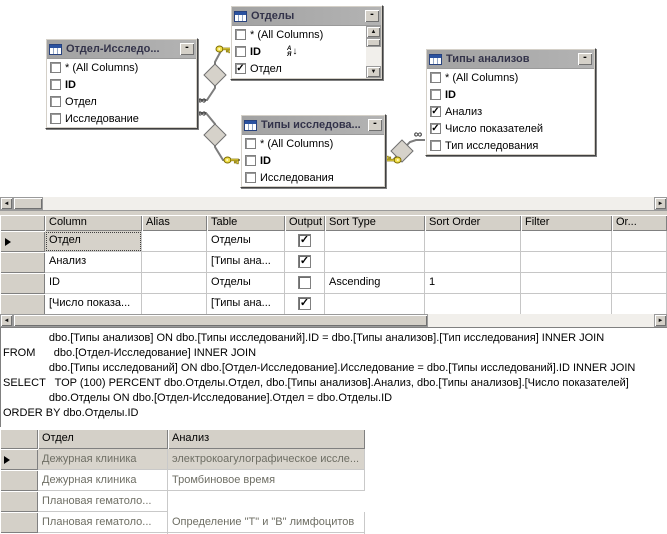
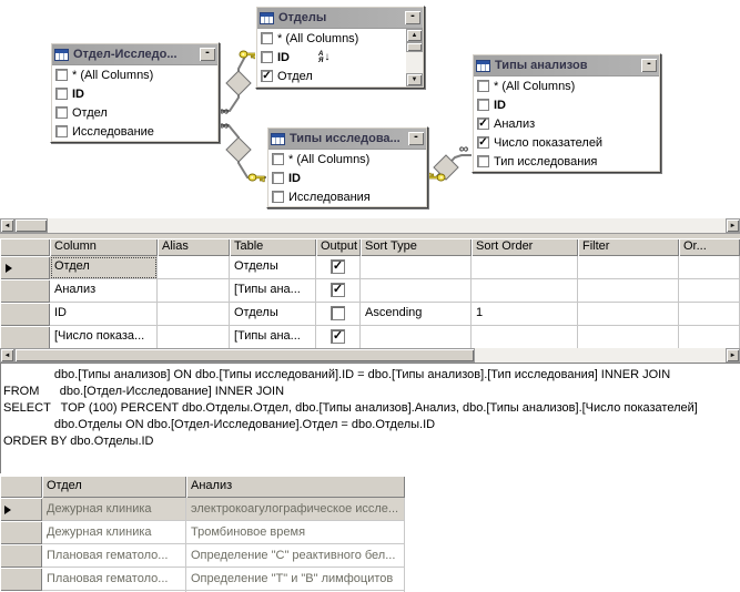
  ∞
  ∞
  ∞
  Отдел-Исследо...
  -
  * (All Columns)
  ID
  Отдел
  Исследование
  Отделы
  -
  * (All Columns)
  ID
  ↓
  Отдел
  Типы исследова...
  -
  * (All Columns)
  ID
  Исследования
  Типы анализов
  -
  * (All Columns)
  ID
  Анализ
  Число показателей
  Тип исследования
  Column
  Alias
  Table
  Output
  Sort Type
  Sort Order
  Filter
  Or...
  Отдел
  Отделы
  Анализ
  [Типы ана...
  ID
  Отделы
  Ascending
  1
  [Число показа...
  [Типы ана...
  dbo.[Типы анализов] ON dbo.[Типы исследований].ID = dbo.[Типы анализов].[Тип исследования] INNER JOIN
  FROM dbo.[Отдел-Исследование] INNER JOIN
- dbo.[Типы исследований] ON dbo.[Отдел-Исследование].Исследование = dbo.[Типы исследований].ID INNER JOIN
  SELECT TOP (100) PERCENT dbo.Отделы.Отдел, dbo.[Типы анализов].Анализ, dbo.[Типы анализов].[Число показателей]
  dbo.Отделы ON dbo.[Отдел-Исследование].Отдел = dbo.Отделы.ID
  ORDER BY dbo.Отделы.ID
  Отдел
  Анализ
  Дежурная клиника
  электрокоагулографическое иссле...
  Дежурная клиника
  Тромбиновое время
  Плановая гематоло...
+ Определение "С" реактивного бел...
  Плановая гематоло...
  Определение "Т" и "В" лимфоцитов
